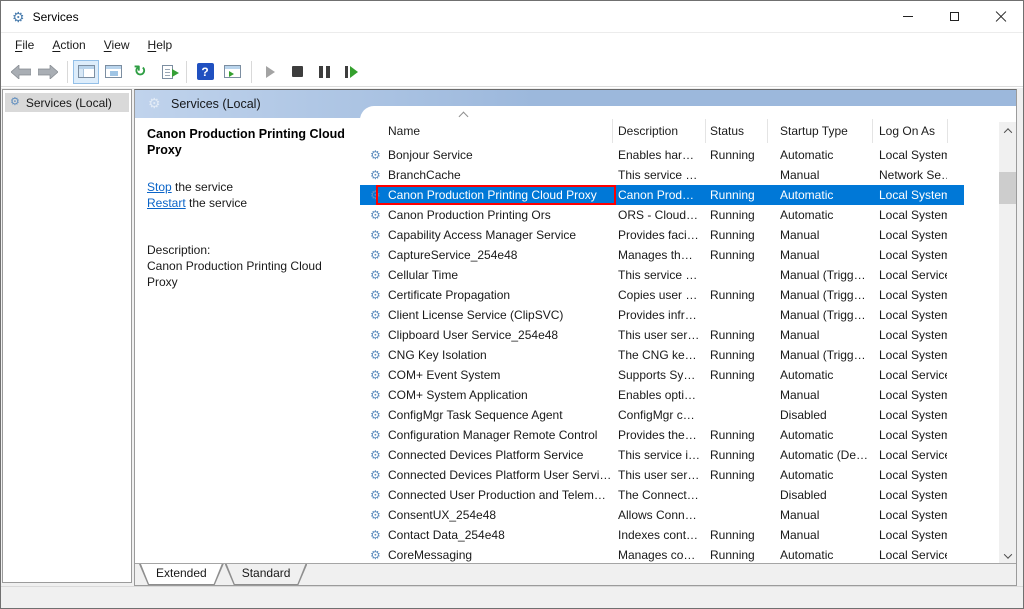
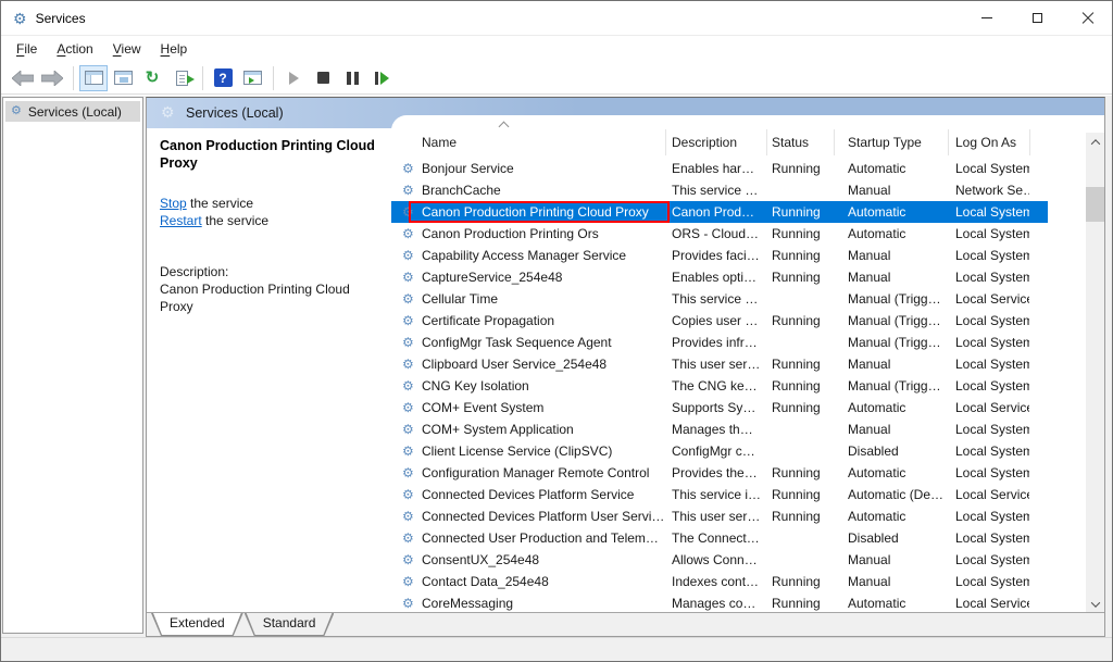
  ⚙
  Services
  File
  Action
  View
  Help
  ↻
  ?
  ⚙
  Services (Local)
  ⚙
  Services (Local)
  Canon Production Printing Cloud Proxy
  Stop the service
  Restart the service
  Description:
  Canon Production Printing Cloud Proxy
  Name
  Description
  Status
  Startup Type
  Log On As
  ⚙
  Bonjour Service
  Enables har…
  Running
  Automatic
  Local System
  ⚙
  BranchCache
  This service …
  Manual
  Network Se
  ⚙
  Canon Production Printing Cloud Proxy
  Canon Prod…
  Running
  Automatic
  Local System
  ⚙
  Canon Production Printing Ors
  ORS - Cloud…
  Running
  Automatic
  Local System
  ⚙
  Capability Access Manager Service
  Provides faci…
  Running
  Manual
  Local System
  ⚙
  CaptureService_254e48
- Manages th…
+ Enables opti…
  Running
  Manual
  Local System
  ⚙
  Cellular Time
  This service …
  Manual (Trigg…
  Local Servic
  ⚙
  Certificate Propagation
  Copies user …
  Running
  Manual (Trigg…
  Local System
  ⚙
- Client License Service (ClipSVC)
+ ConfigMgr Task Sequence Agent
  Provides infr…
  Manual (Trigg…
  Local System
  ⚙
  Clipboard User Service_254e48
  This user ser…
  Running
  Manual
  Local System
  ⚙
  CNG Key Isolation
  The CNG ke…
  Running
  Manual (Trigg…
  Local System
  ⚙
  COM+ Event System
  Supports Sy…
  Running
  Automatic
  Local Servic
  ⚙
  COM+ System Application
- Enables opti…
+ Manages th…
  Manual
  Local System
  ⚙
- ConfigMgr Task Sequence Agent
+ Client License Service (ClipSVC)
  ConfigMgr c…
  Disabled
  Local System
  ⚙
  Configuration Manager Remote Control
  Provides the…
  Running
  Automatic
  Local System
  ⚙
  Connected Devices Platform Service
  This service i…
  Running
  Automatic (De…
  Local Servic
  ⚙
  Connected Devices Platform User Servi…
  This user ser…
  Running
  Automatic
  Local System
  ⚙
  Connected User Production and Telem…
  The Connect…
  Disabled
  Local System
  ⚙
  ConsentUX_254e48
  Allows Conn…
  Manual
  Local System
  ⚙
  Contact Data_254e48
  Indexes cont…
  Running
  Manual
  Local System
  ⚙
  CoreMessaging
  Manages co…
  Running
  Automatic
  Local Servic
  Extended
  Standard
